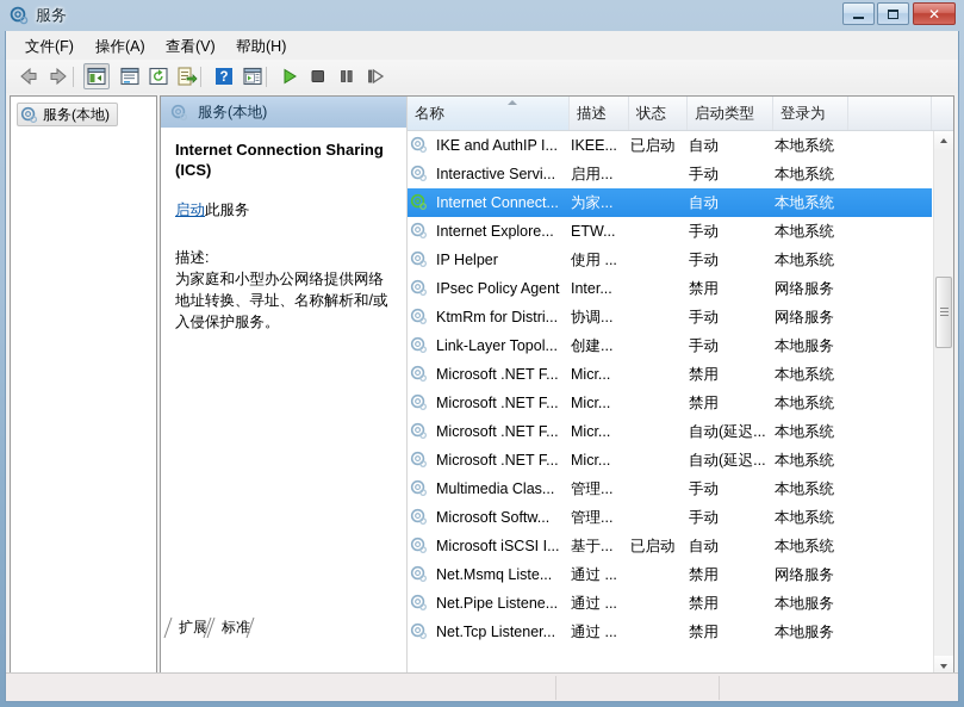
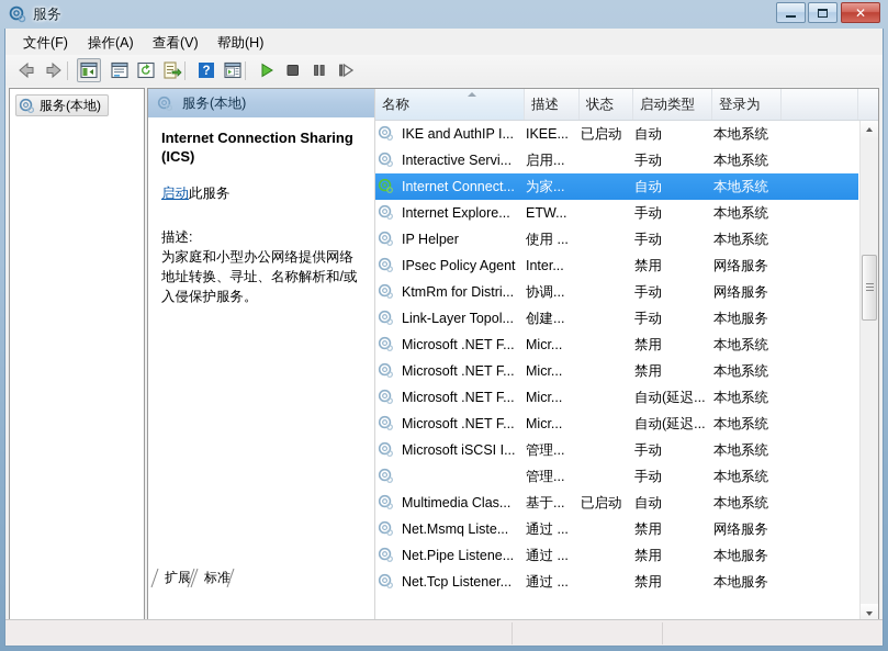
  服务
  ✕
  文件(F)
  操作(A)
  查看(V)
  帮助(H)
  ?
  服务(本地)
  服务(本地)
  Internet Connection Sharing (ICS)
  启动此服务
  描述:
  为家庭和小型办公网络提供网络地址转换、寻址、名称解析和/或入侵保护服务。
  名称
  描述
  状态
  启动类型
  登录为
  IKE and AuthIP I...
  IKEE...
  已启动
  自动
  本地系统
  Interactive Servi...
  启用...
  手动
  本地系统
  Internet Connect...
  为家...
  自动
  本地系统
  Internet Explore...
  ETW...
  手动
  本地系统
  IP Helper
  使用 ...
  手动
  本地系统
  IPsec Policy Agent
  Inter...
  禁用
  网络服务
  KtmRm for Distri...
  协调...
  手动
  网络服务
  Link-Layer Topol...
  创建...
  手动
  本地服务
  Microsoft .NET F...
  Micr...
  禁用
  本地系统
  Microsoft .NET F...
  Micr...
  禁用
  本地系统
  Microsoft .NET F...
  Micr...
  自动(延迟...
  本地系统
  Microsoft .NET F...
  Micr...
  自动(延迟...
  本地系统
- Multimedia Clas...
+ Microsoft iSCSI I...
  管理...
  手动
  本地系统
- Microsoft Softw...
  管理...
  手动
  本地系统
- Microsoft iSCSI I...
+ Multimedia Clas...
  基于...
  已启动
  自动
  本地系统
  Net.Msmq Liste...
  通过 ...
  禁用
  网络服务
  Net.Pipe Listene...
  通过 ...
  禁用
  本地服务
  Net.Tcp Listener...
  通过 ...
  禁用
  本地服务
  扩展
  标准
